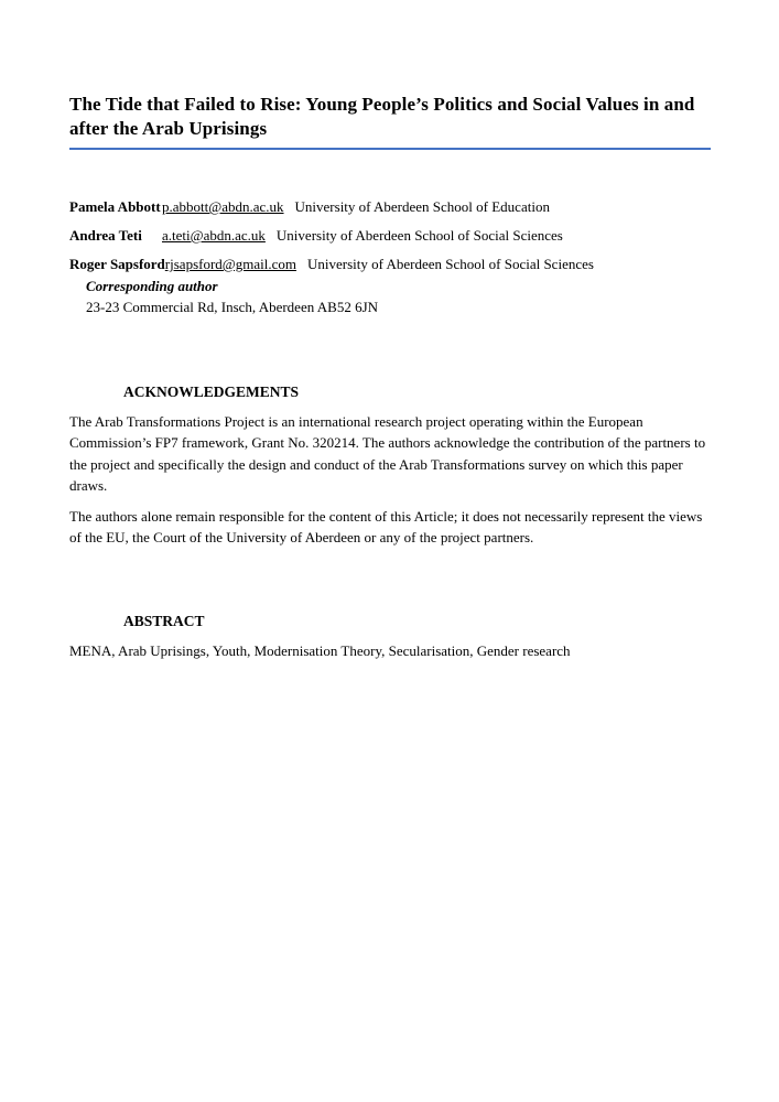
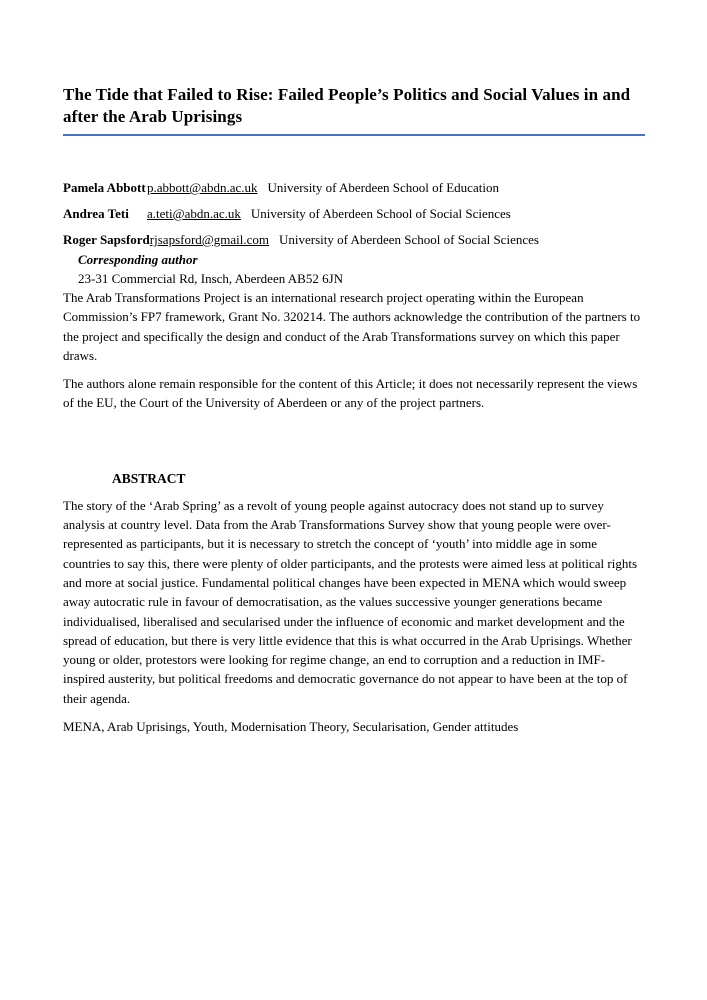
- The Tide that Failed to Rise: Young People’s Politics and Social Values in and after the Arab Uprisings
+ The Tide that Failed to Rise: Failed People’s Politics and Social Values in and after the Arab Uprisings
  Pamela Abbott
  p.abbott@abdn.ac.uk
  University of Aberdeen School of Education
  Andrea Teti
  a.teti@abdn.ac.uk
  University of Aberdeen School of Social Sciences
  Roger Sapsford
  rjsapsford@gmail.com
  University of Aberdeen School of Social Sciences
  Corresponding author
- 23-23 Commercial Rd, Insch, Aberdeen AB52 6JN
+ 23-31 Commercial Rd, Insch, Aberdeen AB52 6JN
- ACKNOWLEDGEMENTS
  The Arab Transformations Project is an international research project operating within the European Commission’s FP7 framework, Grant No. 320214. The authors acknowledge the contribution of the partners to the project and specifically the design and conduct of the Arab Transformations survey on which this paper draws.
  The authors alone remain responsible for the content of this Article; it does not necessarily represent the views of the EU, the Court of the University of Aberdeen or any of the project partners.
  ABSTRACT
+ The story of the ‘Arab Spring’ as a revolt of young people against autocracy does not stand up to survey analysis at country level. Data from the Arab Transformations Survey show that young people were over-represented as participants, but it is necessary to stretch the concept of ‘youth’ into middle age in some countries to say this, there were plenty of older participants, and the protests were aimed less at political rights and more at social justice. Fundamental political changes have been expected in MENA which would sweep away autocratic rule in favour of democratisation, as the values successive younger generations became individualised, liberalised and secularised under the influence of economic and market development and the spread of education, but there is very little evidence that this is what occurred in the Arab Uprisings. Whether young or older, protestors were looking for regime change, an end to corruption and a reduction in IMF-inspired austerity, but political freedoms and democratic governance do not appear to have been at the top of their agenda.
- MENA, Arab Uprisings, Youth, Modernisation Theory, Secularisation, Gender research
+ MENA, Arab Uprisings, Youth, Modernisation Theory, Secularisation, Gender attitudes
